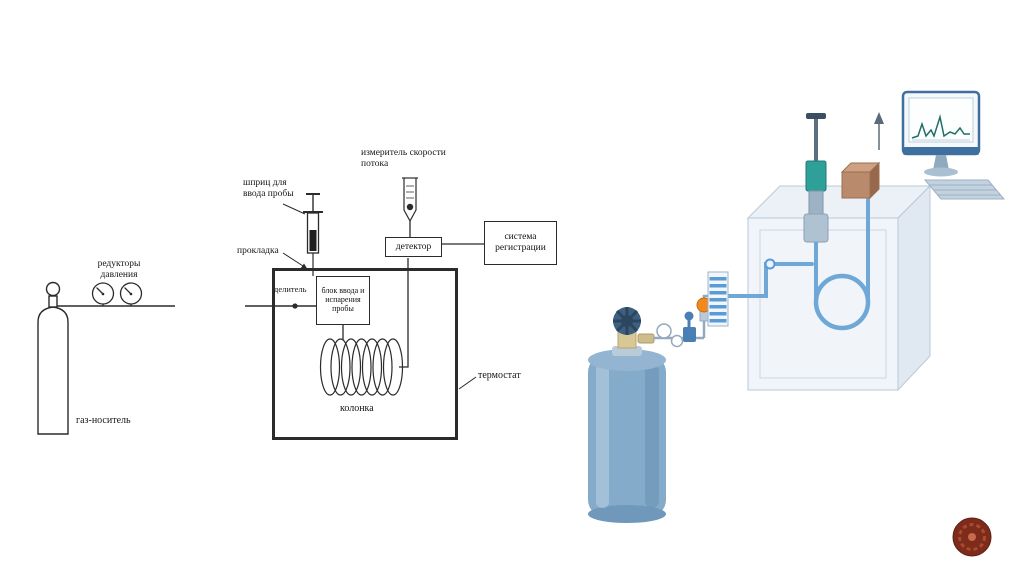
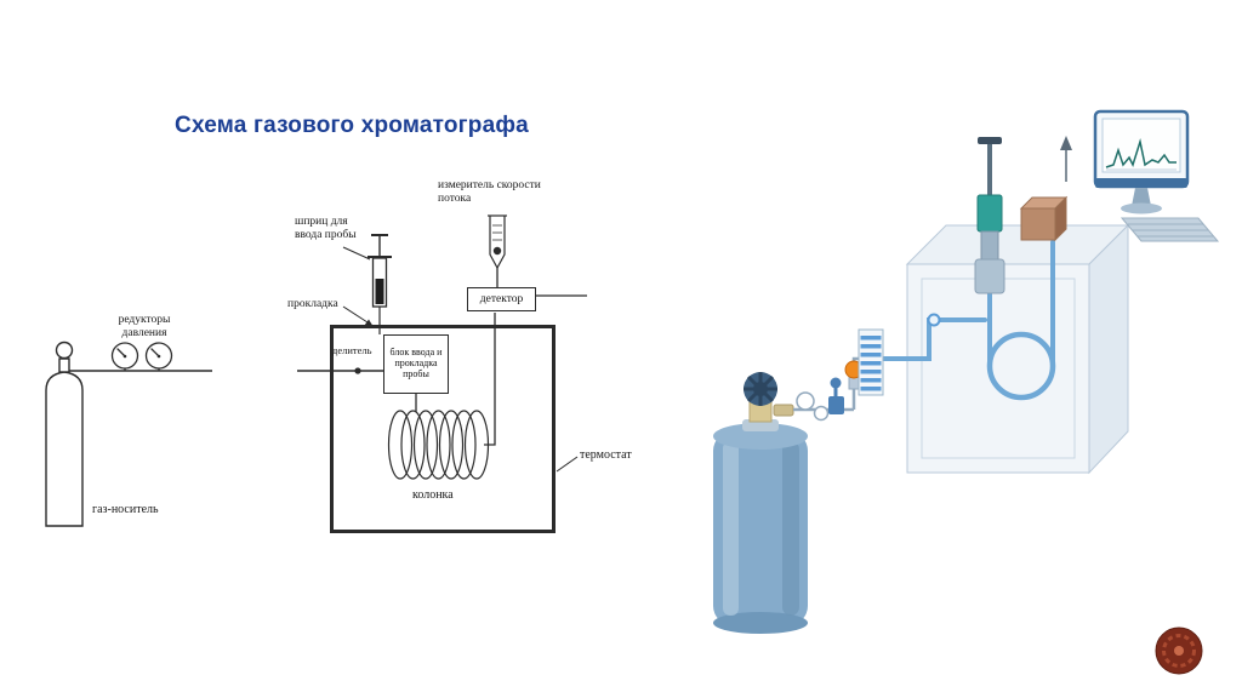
+ Схема газового хроматографа
- блок ввода и испарения пробы
+ блок ввода и прокладка пробы
  детектор
- система регистрации
  редукторы давления
  газ-носитель
  шприц для ввода пробы
  прокладка
  делитель
  измеритель скорости потока
  колонка
  термостат
